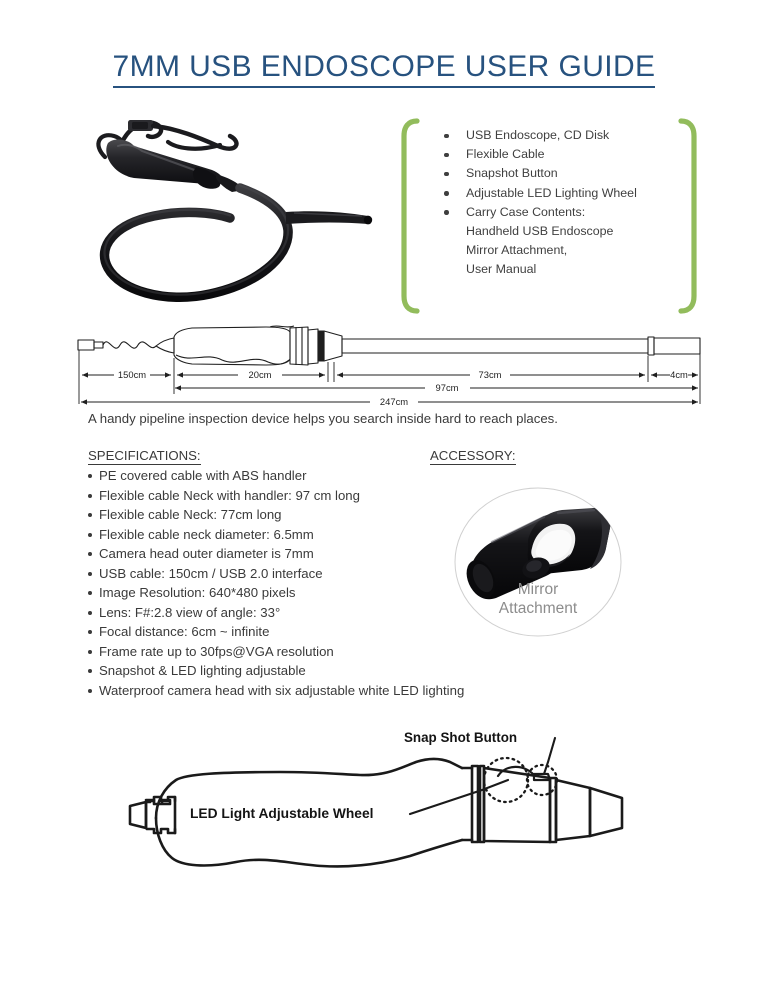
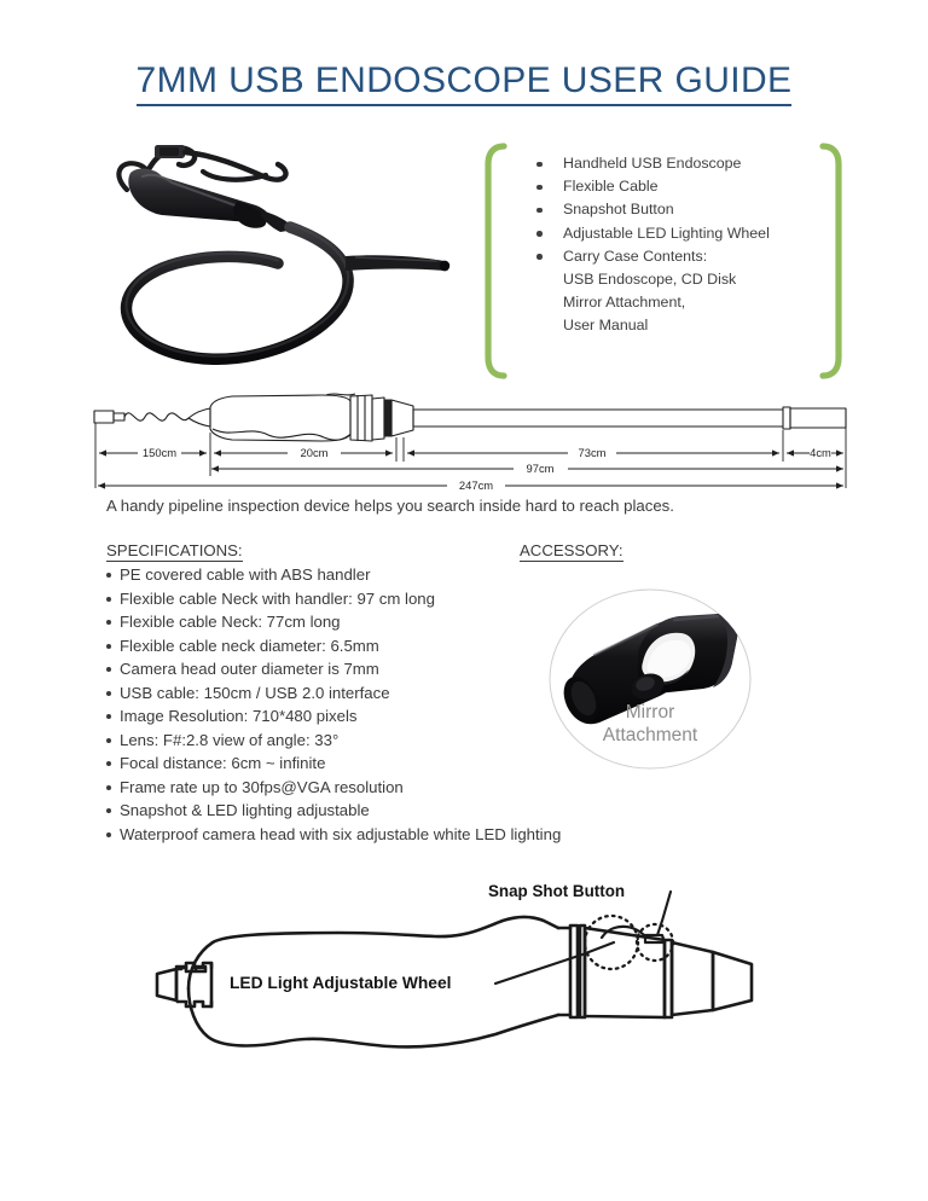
  7MM USB ENDOSCOPE USER GUIDE
- USB Endoscope, CD Disk
+ Handheld USB Endoscope
  Flexible Cable
  Snapshot Button
  Adjustable LED Lighting Wheel
  Carry Case Contents:
- Handheld USB Endoscope
+ USB Endoscope, CD Disk
  Mirror Attachment,
  User Manual
  150cm
  20cm
  73cm
  4cm
  97cm
  247cm
  A handy pipeline inspection device helps you search inside hard to reach places.
  SPECIFICATIONS:
  ACCESSORY:
  PE covered cable with ABS handler
  Flexible cable Neck with handler: 97 cm long
  Flexible cable Neck: 77cm long
  Flexible cable neck diameter: 6.5mm
  Camera head outer diameter is 7mm
  USB cable: 150cm / USB 2.0 interface
- Image Resolution: 640*480 pixels
+ Image Resolution: 710*480 pixels
  Lens: F#:2.8 view of angle: 33°
  Focal distance: 6cm ~ infinite
  Frame rate up to 30fps@VGA resolution
  Snapshot & LED lighting adjustable
  Waterproof camera head with six adjustable white LED lighting
  Mirror
  Attachment
  Snap Shot Button
  LED Light Adjustable Wheel
